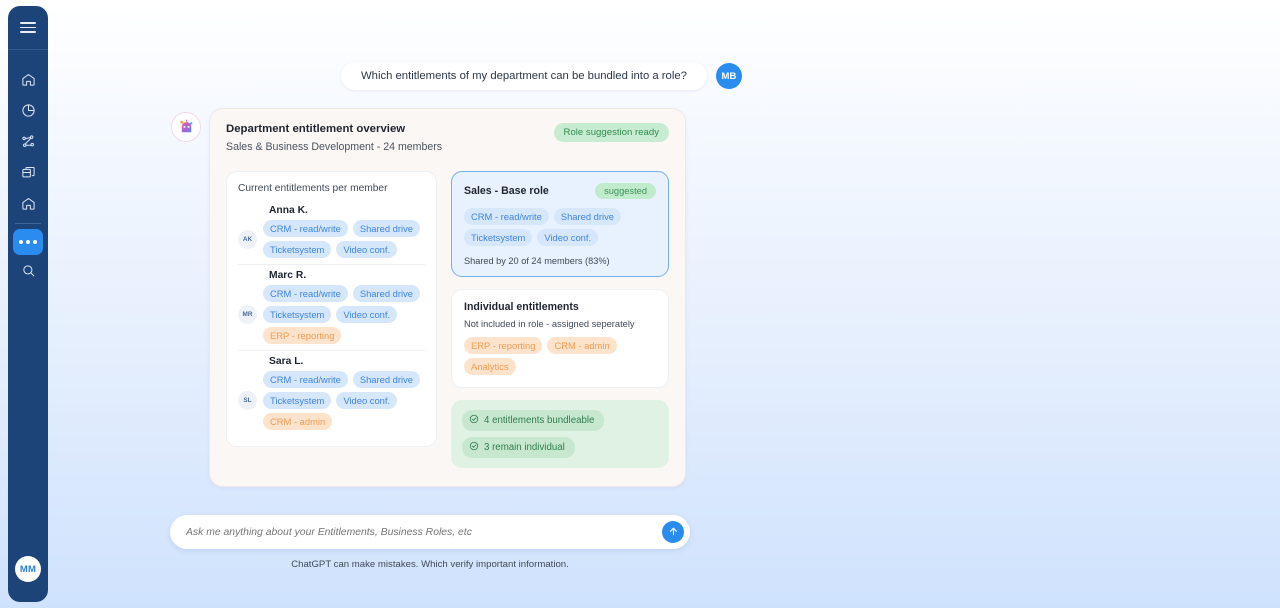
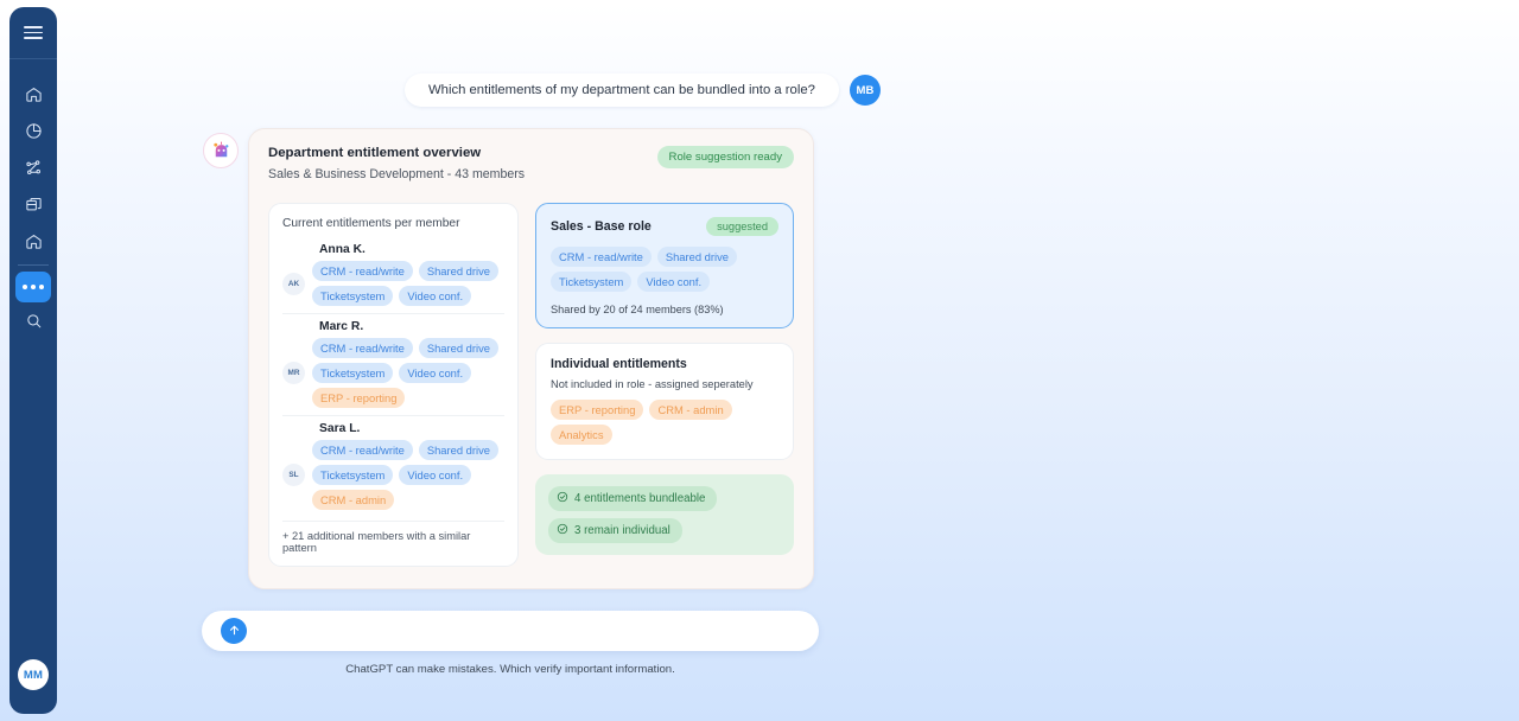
  MM
  Which entitlements of my department can be bundled into a role?
  MB
  Department entitlement overview
- Sales & Business Development - 24 members
+ Sales & Business Development - 43 members
  Role suggestion ready
  Current entitlements per member
  Anna K.
  CRM - read/write
  Shared drive
  Ticketsystem
  Video conf.
  Marc R.
  CRM - read/write
  Shared drive
  Ticketsystem
  Video conf.
  ERP - reporting
  Sara L.
  CRM - read/write
  Shared drive
  Ticketsystem
  Video conf.
  CRM - admin
+ + 21 additional members with a similar pattern
  Sales - Base role
  suggested
  CRM - read/write
  Shared drive
  Ticketsystem
  Video conf.
  Shared by 20 of 24 members (83%)
  Individual entitlements
  Not included in role - assigned seperately
  ERP - reporting
  CRM - admin
  Analytics
  4 entitlements bundleable
  3 remain individual
- Ask me anything about your Entitlements, Business Roles, etc
  ChatGPT can make mistakes. Which verify important information.
